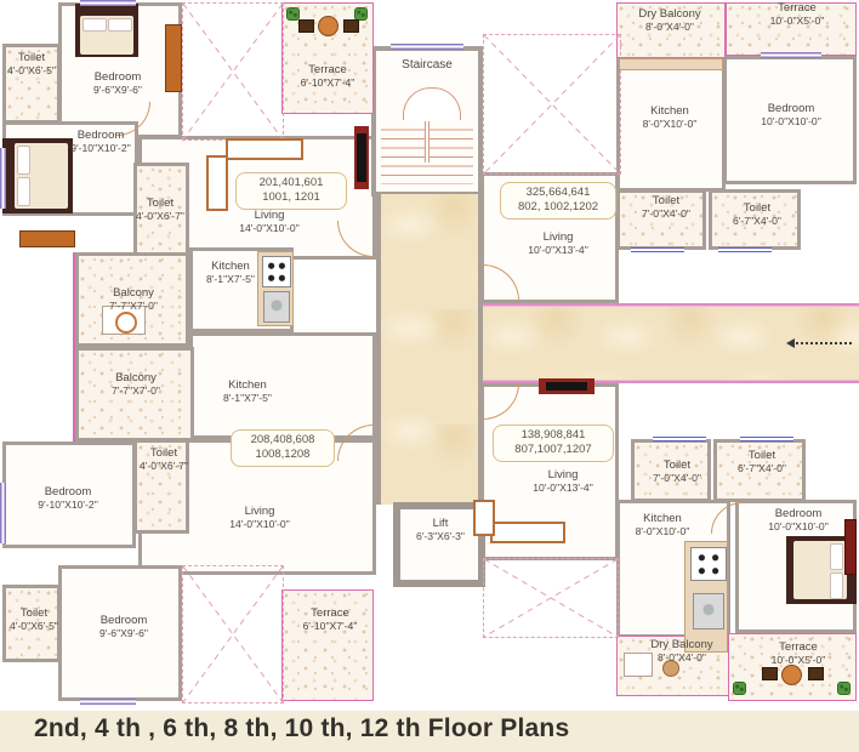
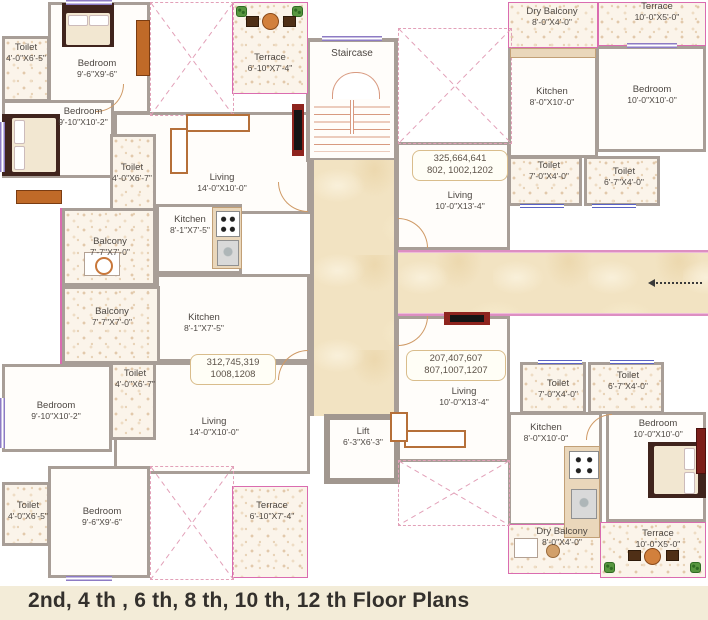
- 201,401,601
- 1001, 1201
  325,664,641
  802, 1002,1202
- 138,908,841
+ 207,407,607
  807,1007,1207
- 208,408,608
+ 312,745,319
  1008,1208
  Staircase
  Lift
  6'-3"X6'-3"
  Toilet
  4'-0"X6'-5"
  Bedroom
  9'-6"X9'-6"
  Terrace
  6'-10"X7'-4"
  Bedroom
  9'-10"X10'-2"
  Toilet
  4'-0"X6'-7"
  Living
  14'-0"X10'-0"
  Kitchen
  8'-1"X7'-5"
  Balcony
  7'-7"X7'-0"
  Balcony
  7'-7"X7'-0"
  Kitchen
  8'-1"X7'-5"
  Dry Balcony
  8'-0"X4'-0"
  Terrace
  10'-0"X5'-0"
  Kitchen
  8'-0"X10'-0"
  Bedroom
  10'-0"X10'-0"
  Toilet
  7'-0"X4'-0"
  Toilet
  6'-7"X4'-0"
  Living
  10'-0"X13'-4"
  Living
  10'-0"X13'-4"
  Toilet
  7'-0"X4'-0"
  Toilet
  6'-7"X4'-0"
  Kitchen
  8'-0"X10'-0"
  Bedroom
  10'-0"X10'-0"
  Dry Balcony
  8'-0"X4'-0"
  Terrace
  10'-0"X5'-0"
  Toilet
  4'-0"X6'-7"
  Bedroom
  9'-10"X10'-2"
  Living
  14'-0"X10'-0"
  Toilet
  4'-0"X6'-5"
  Bedroom
  9'-6"X9'-6"
  Terrace
  6'-10"X7'-4"
  2nd, 4 th , 6 th, 8 th, 10 th, 12 th Floor Plans
